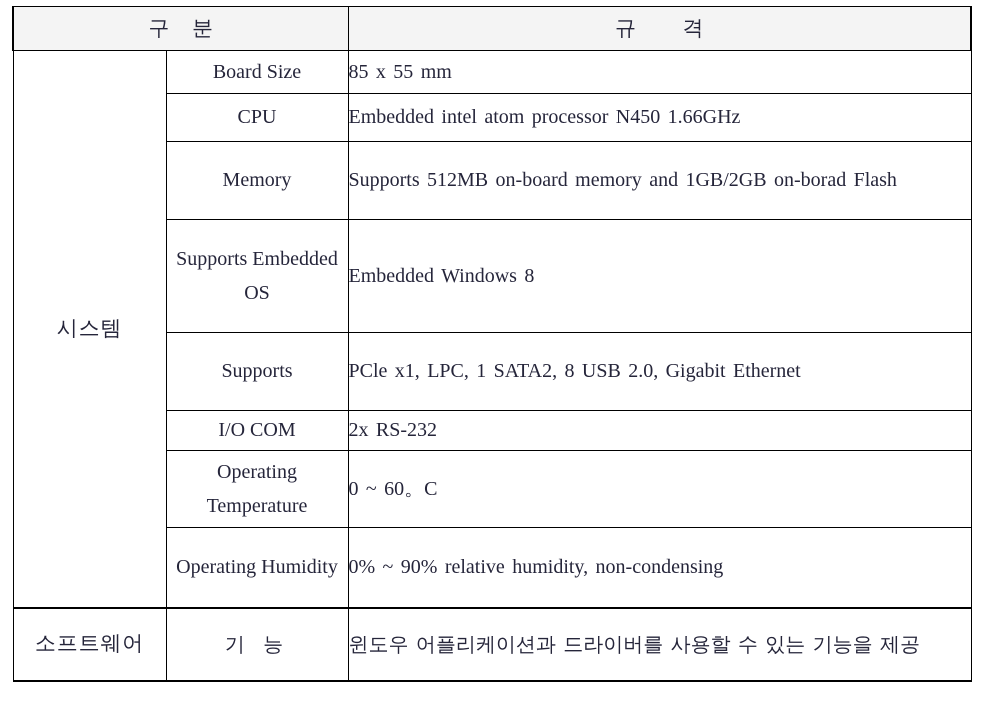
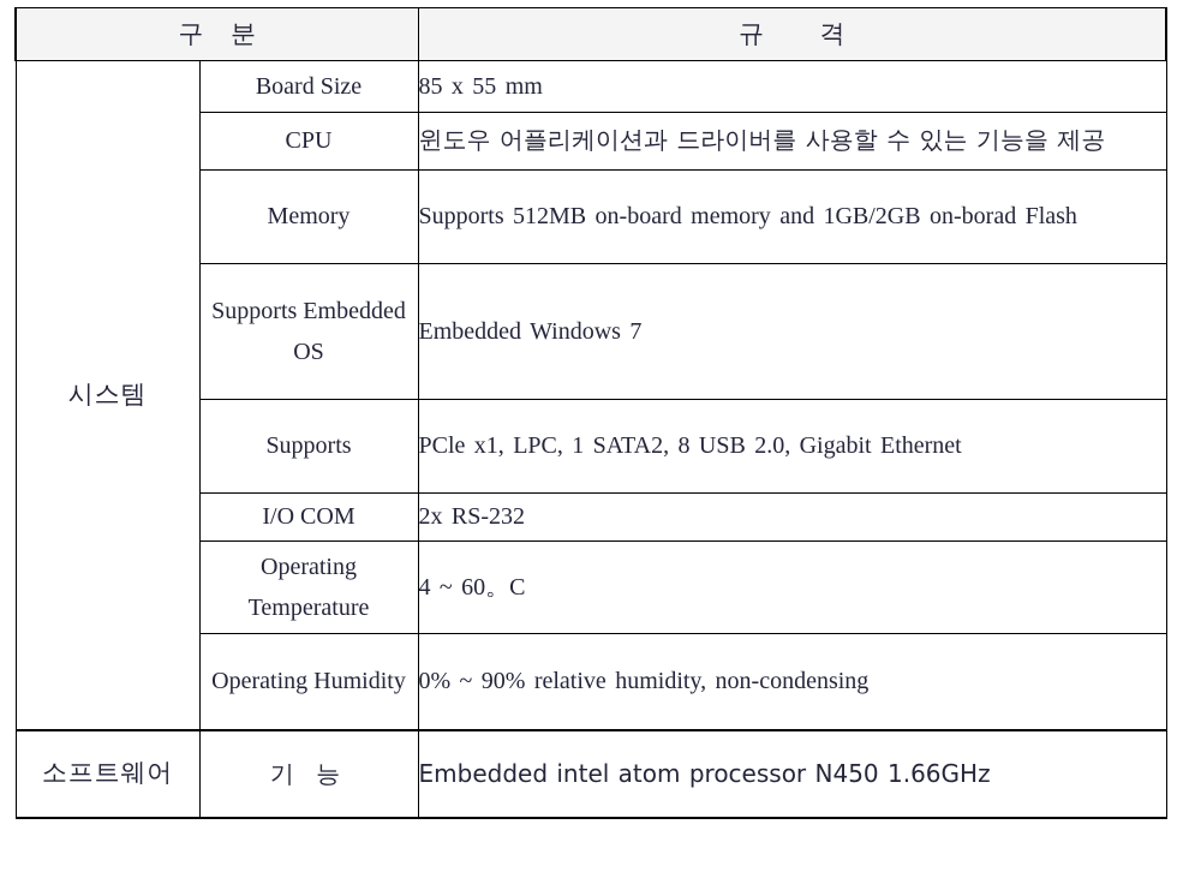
  구 분	규 격
  시스템	Board Size	85 x 55 mm
- CPU	Embedded intel atom processor N450 1.66GHz
+ CPU	윈도우 어플리케이션과 드라이버를 사용할 수 있는 기능을 제공
  Memory	Supports 512MB on-board memory and 1GB/2GB on-borad Flash
- Supports Embedded OS	Embedded Windows 8
+ Supports Embedded OS	Embedded Windows 7
  Supports	PCle x1, LPC, 1 SATA2, 8 USB 2.0, Gigabit Ethernet
  I/O COM	2x RS-232
- Operating Temperature	0 ~ 60。C
+ Operating Temperature	4 ~ 60。C
  Operating Humidity	0% ~ 90% relative humidity, non-condensing
- 소프트웨어	기 능	윈도우 어플리케이션과 드라이버를 사용할 수 있는 기능을 제공
+ 소프트웨어	기 능	Embedded intel atom processor N450 1.66GHz
